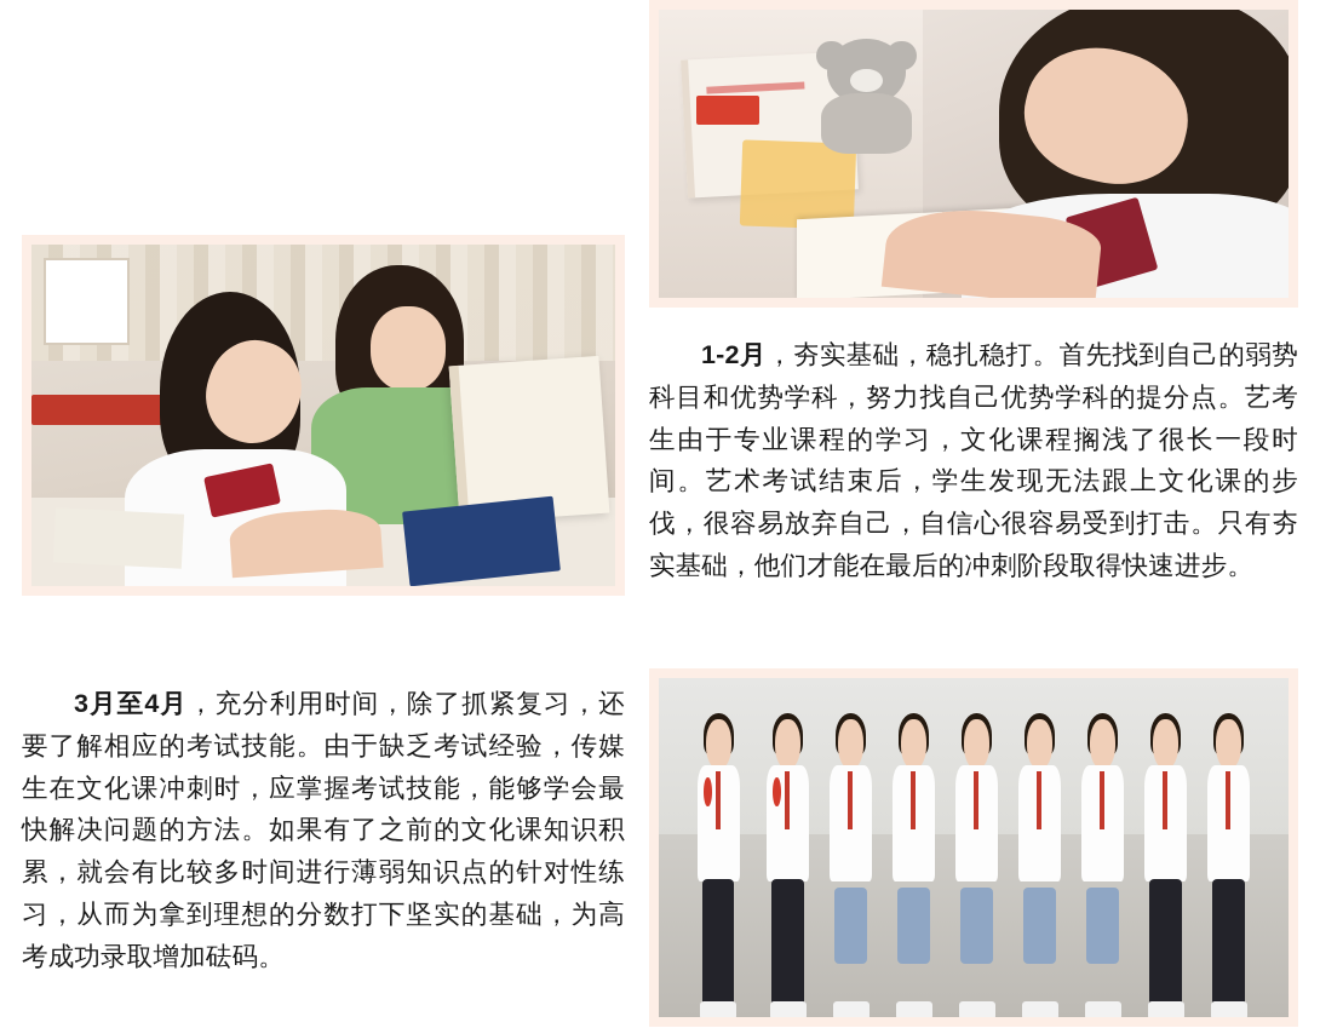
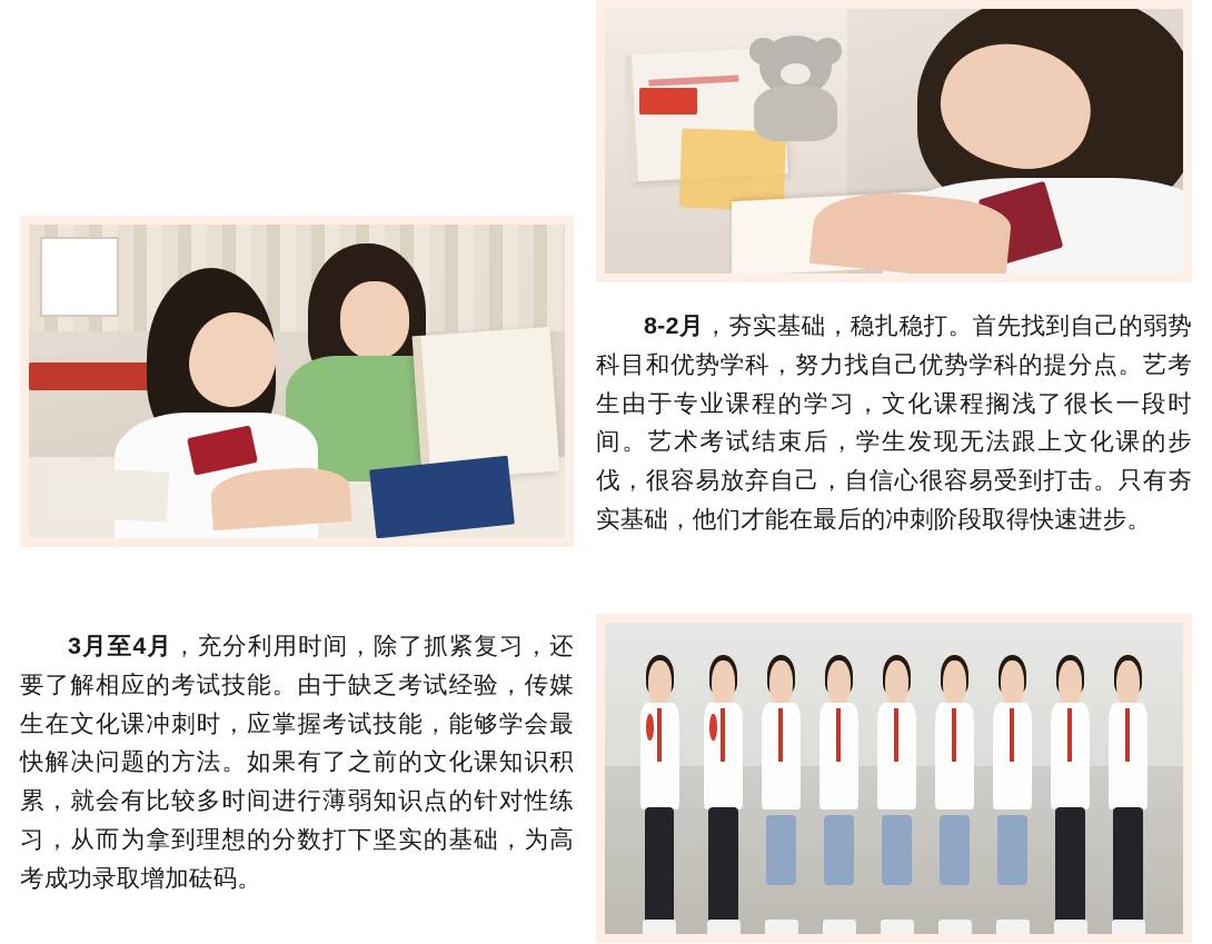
- 1-2月，夯实基础，稳扎稳打。首先找到自己的弱势科目和优势学科，努力找自己优势学科的提分点。艺考生由于专业课程的学习，文化课程搁浅了很长一段时间。艺术考试结束后，学生发现无法跟上文化课的步伐，很容易放弃自己，自信心很容易受到打击。只有夯实基础，他们才能在最后的冲刺阶段取得快速进步。
+ 8-2月，夯实基础，稳扎稳打。首先找到自己的弱势科目和优势学科，努力找自己优势学科的提分点。艺考生由于专业课程的学习，文化课程搁浅了很长一段时间。艺术考试结束后，学生发现无法跟上文化课的步伐，很容易放弃自己，自信心很容易受到打击。只有夯实基础，他们才能在最后的冲刺阶段取得快速进步。
  3月至4月，充分利用时间，除了抓紧复习，还要了解相应的考试技能。由于缺乏考试经验，传媒生在文化课冲刺时，应掌握考试技能，能够学会最快解决问题的方法。如果有了之前的文化课知识积累，就会有比较多时间进行薄弱知识点的针对性练习，从而为拿到理想的分数打下坚实的基础，为高考成功录取增加砝码。
